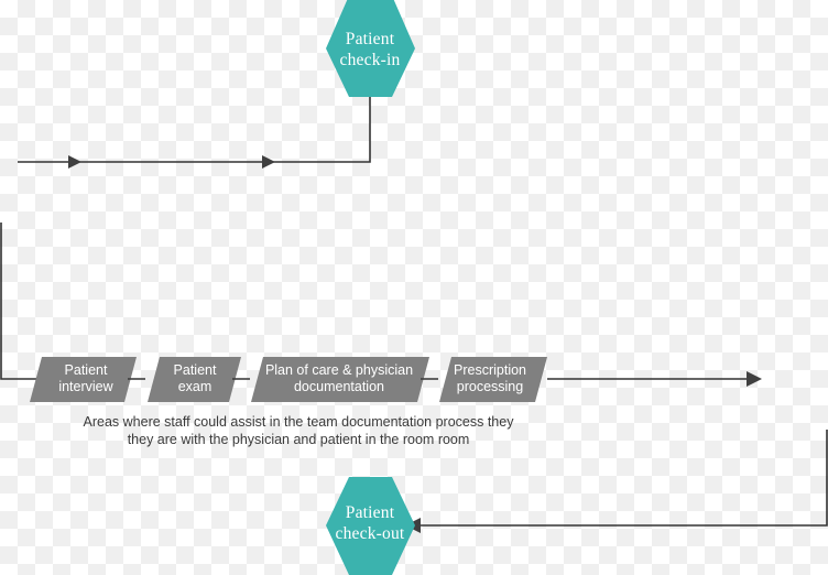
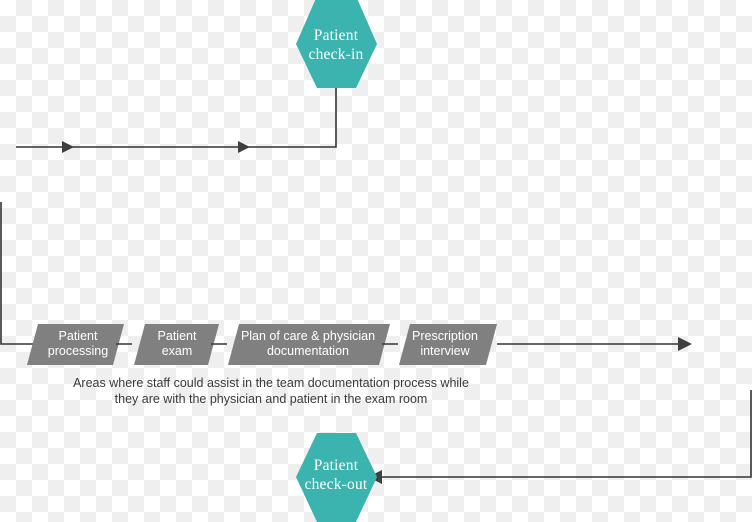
  Patient
  check-in
  Patient
  check-out
  Patient
- interview
+ processing
  Patient
  exam
  Plan of care & physician
  documentation
  Prescription
- processing
+ interview
- Areas where staff could assist in the team documentation process they
+ Areas where staff could assist in the team documentation process while
- they are with the physician and patient in the room room
+ they are with the physician and patient in the exam room
